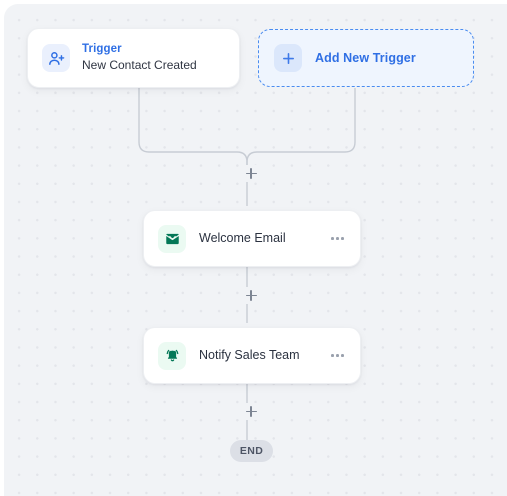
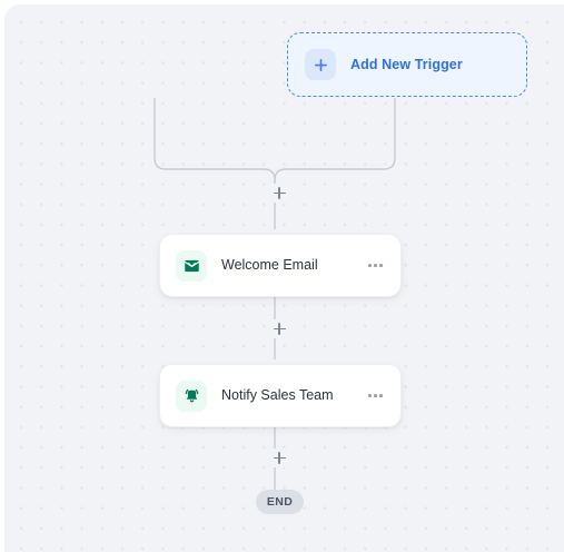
- Trigger
- New Contact Created
  Add New Trigger
  Welcome Email
  Notify Sales Team
  END
